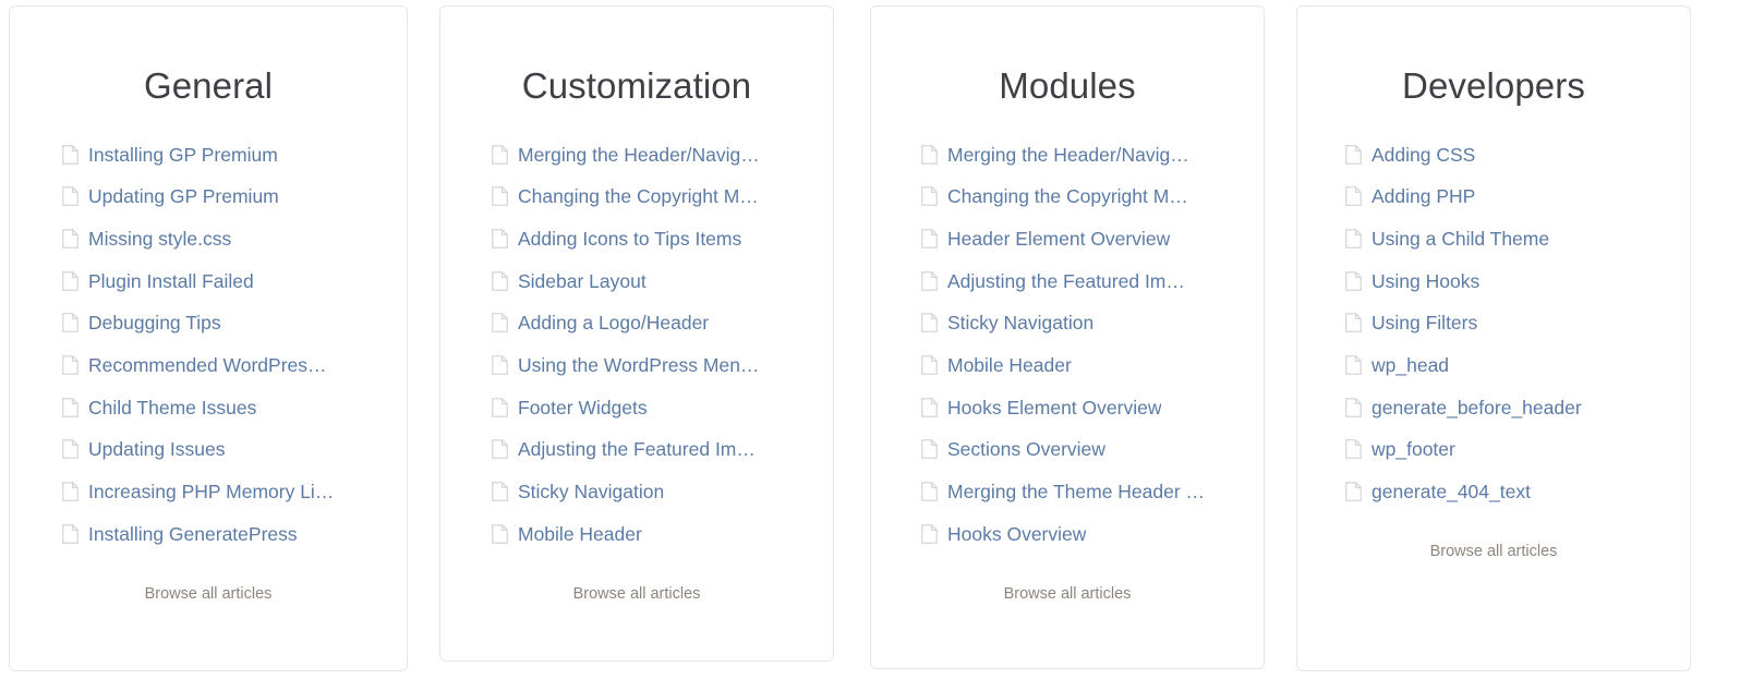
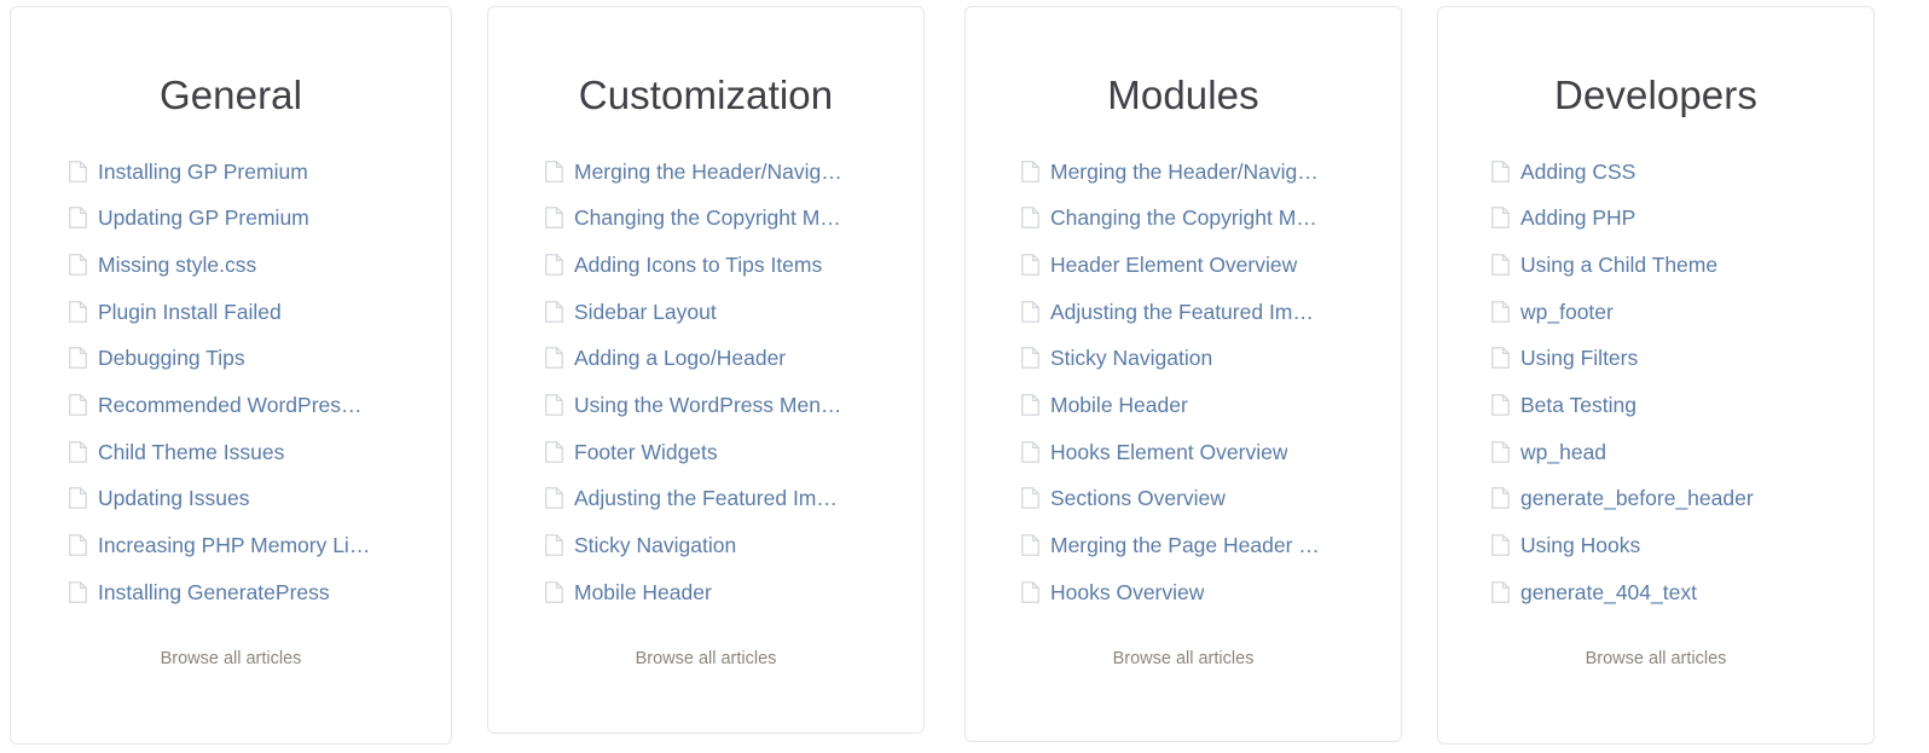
  General
  Installing GP Premium
  Updating GP Premium
  Missing style.css
  Plugin Install Failed
  Debugging Tips
  Recommended WordPres…
  Child Theme Issues
  Updating Issues
  Increasing PHP Memory Li…
  Installing GeneratePress
  Browse all articles
  Customization
  Merging the Header/Navig…
  Changing the Copyright M…
  Adding Icons to Tips Items
  Sidebar Layout
  Adding a Logo/Header
  Using the WordPress Men…
  Footer Widgets
  Adjusting the Featured Im…
  Sticky Navigation
  Mobile Header
  Browse all articles
  Modules
  Merging the Header/Navig…
  Changing the Copyright M…
  Header Element Overview
  Adjusting the Featured Im…
  Sticky Navigation
  Mobile Header
  Hooks Element Overview
  Sections Overview
- Merging the Theme Header …
+ Merging the Page Header …
  Hooks Overview
  Browse all articles
  Developers
  Adding CSS
  Adding PHP
  Using a Child Theme
- Using Hooks
+ wp_footer
  Using Filters
+ Beta Testing
  wp_head
  generate_before_header
- wp_footer
+ Using Hooks
  generate_404_text
  Browse all articles
